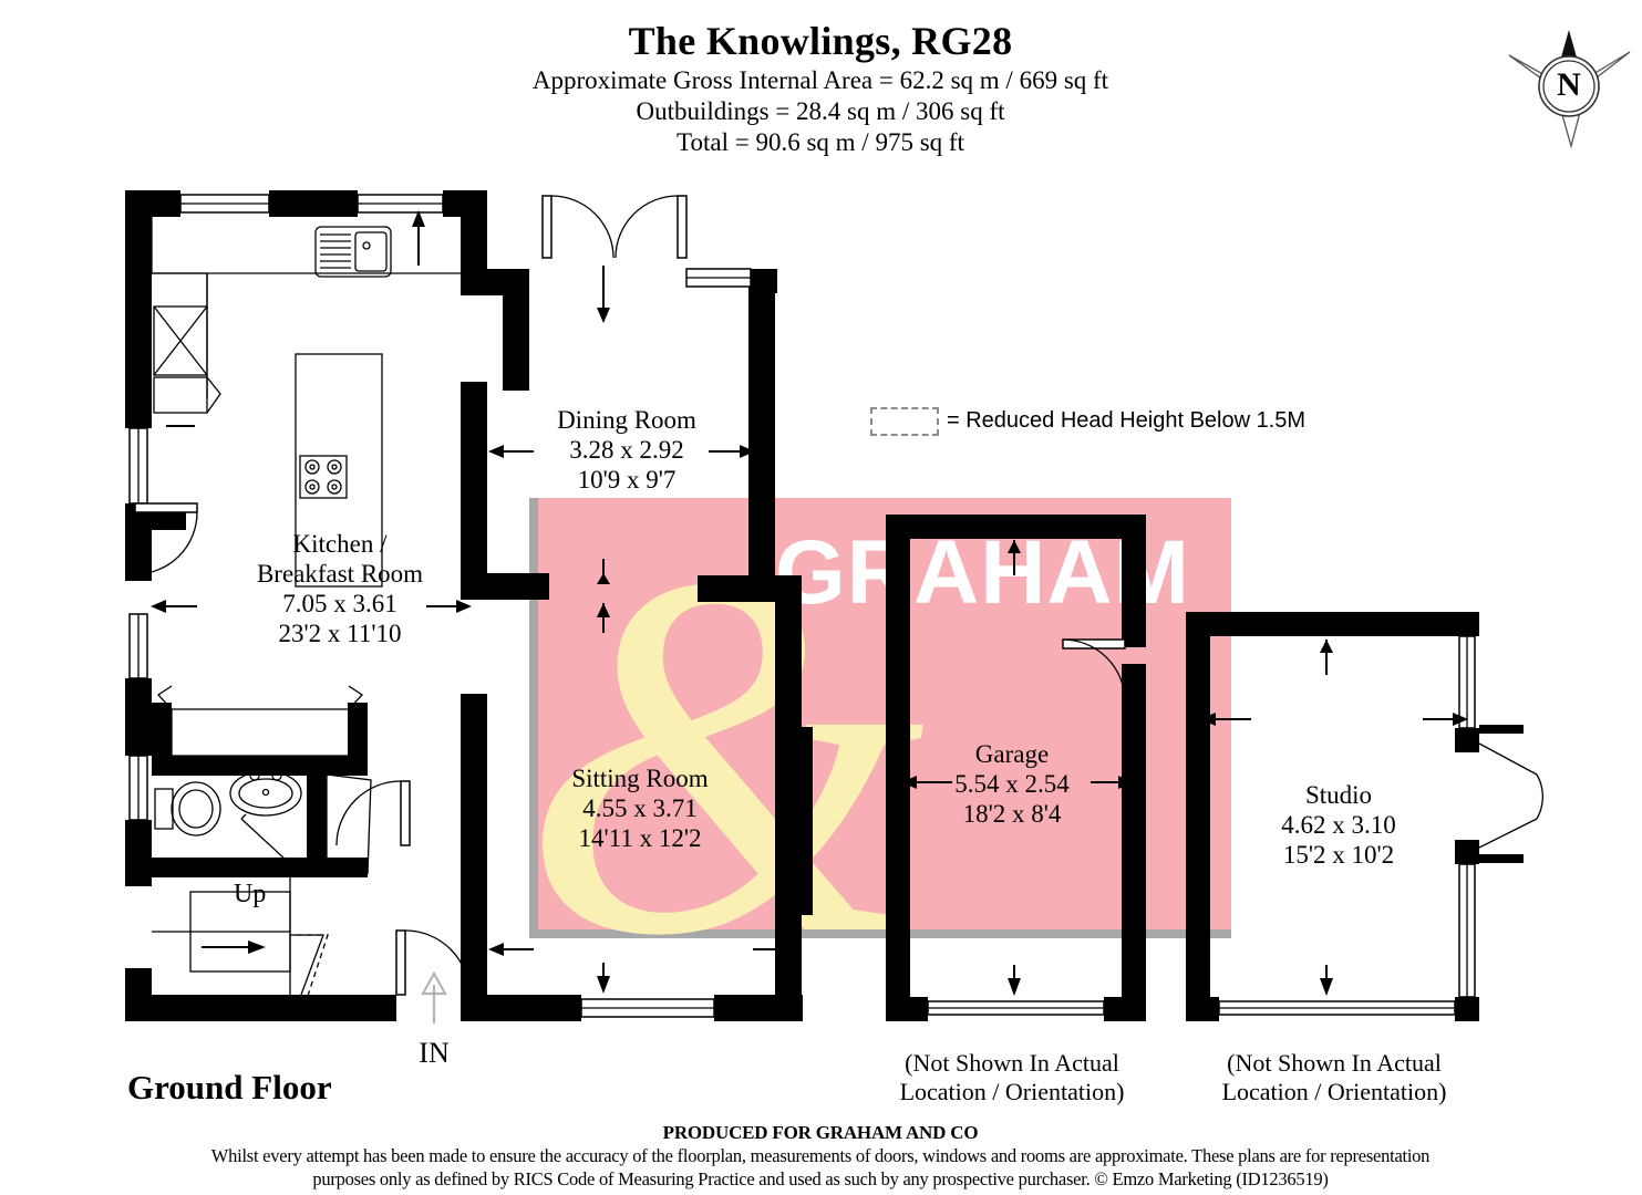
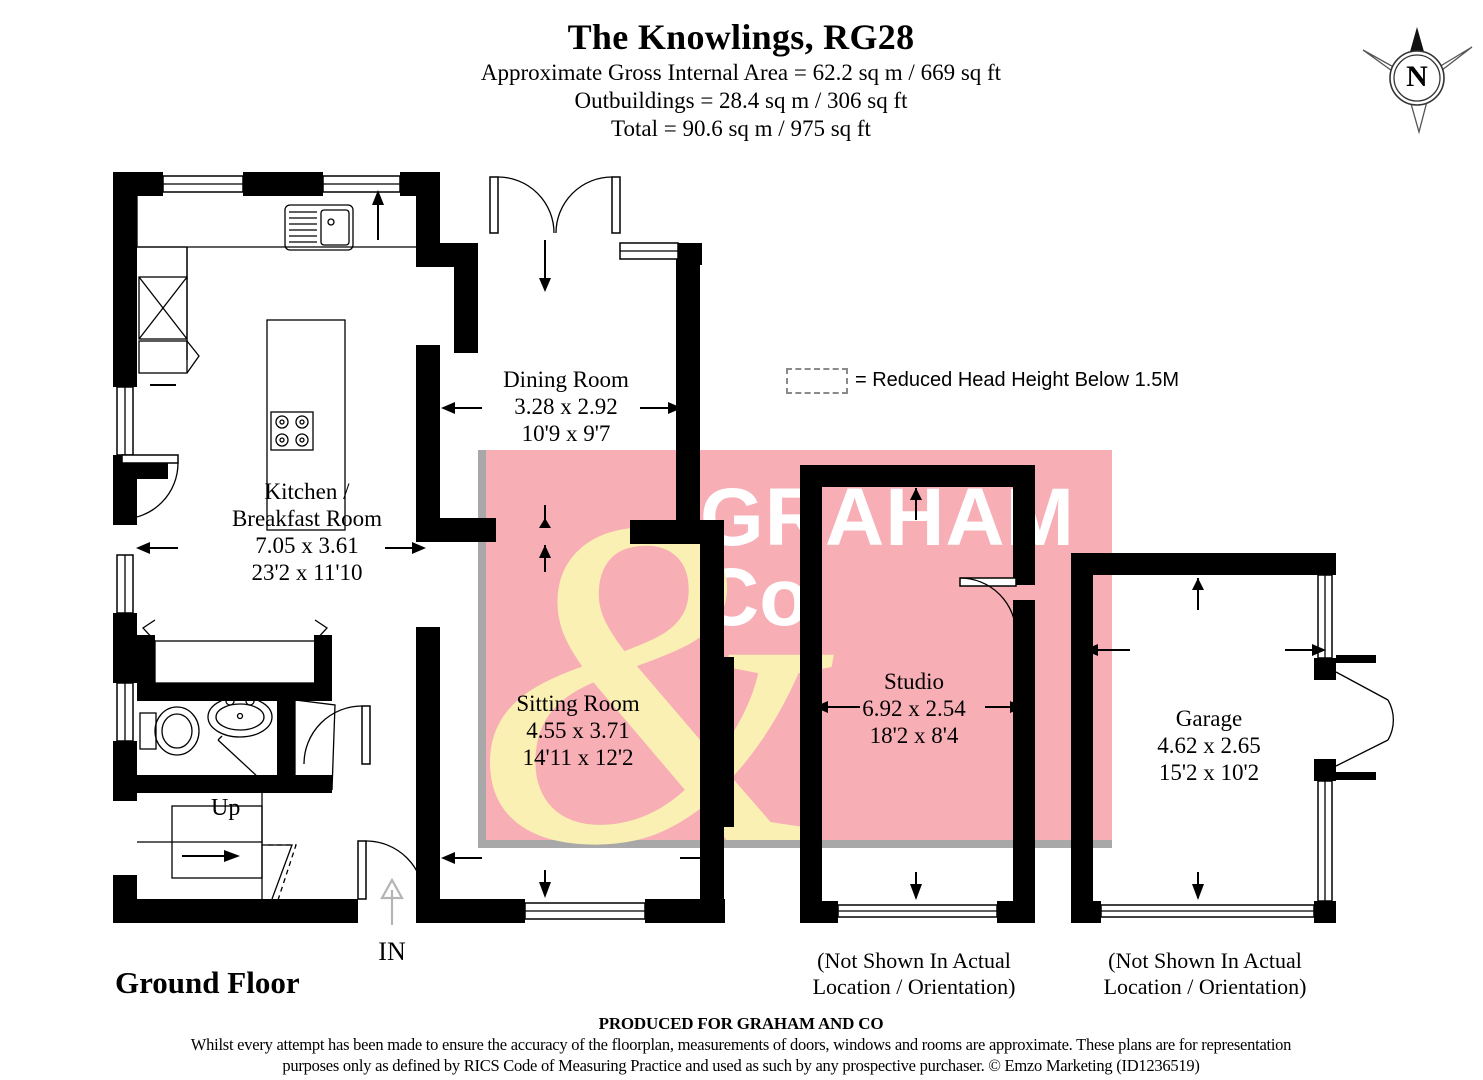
  GRAAM
+ Co
  &
  N
  The Knowlings, RG28
  Approximate Gross Internal Area = 62.2 sq m / 669 sq ft
  Outbuildings = 28.4 sq m / 306 sq ft
  Total = 90.6 sq m / 975 sq ft
  = Reduced Head Height Below 1.5M
  Kitchen /
  Breakfast Room
  7.05 x 3.61
  23'2 x 11'10
  Dining Room
  3.28 x 2.92
  10'9 x 9'7
  Sitting Room
  4.55 x 3.71
  14'11 x 12'2
- Garage
+ Studio
- 5.54 x 2.54
+ 6.92 x 2.54
  18'2 x 8'4
- Studio
+ Garage
- 4.62 x 3.10
+ 4.62 x 2.65
  15'2 x 10'2
  (Not Shown In Actual
  Location / Orientation)
  (Not Shown In Actual
  Location / Orientation)
  Up
  IN
  Ground Floor
  PRODUCED FOR GRAHAM AND CO
  Whilst every attempt has been made to ensure the accuracy of the floorplan, measurements of doors, windows and rooms are approximate. These plans are for representation
  purposes only as defined by RICS Code of Measuring Practice and used as such by any prospective purchaser. © Emzo Marketing (ID1236519)
